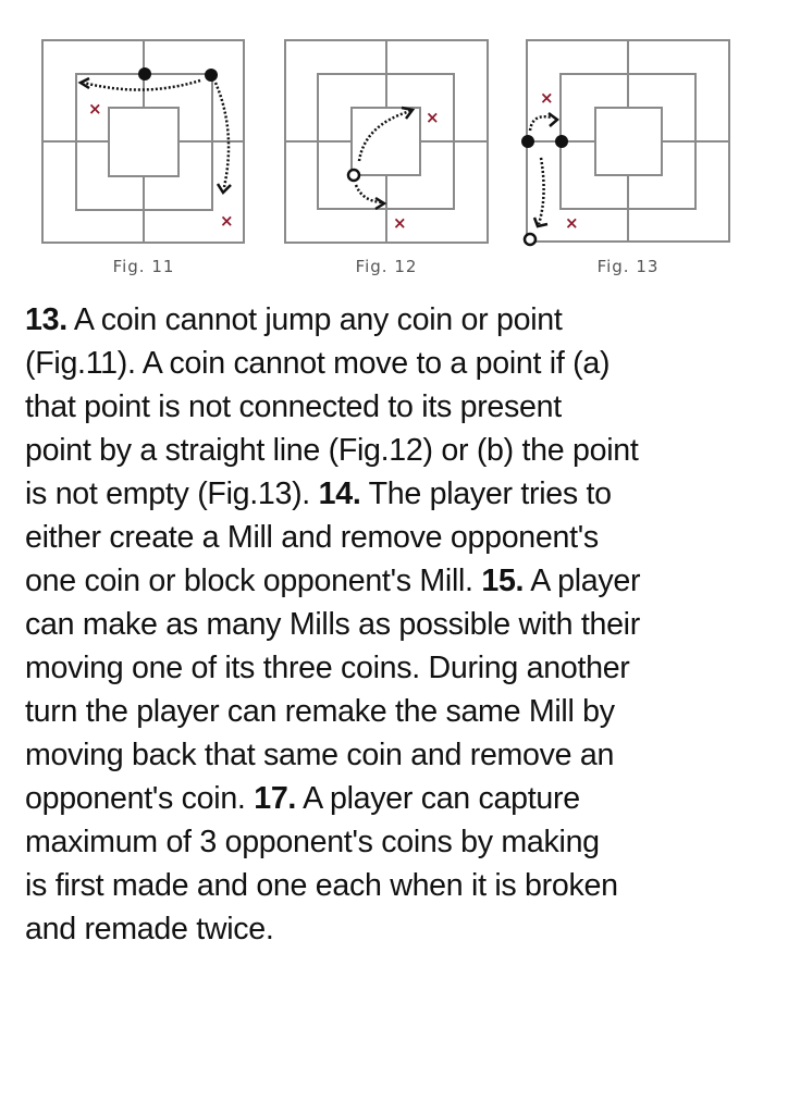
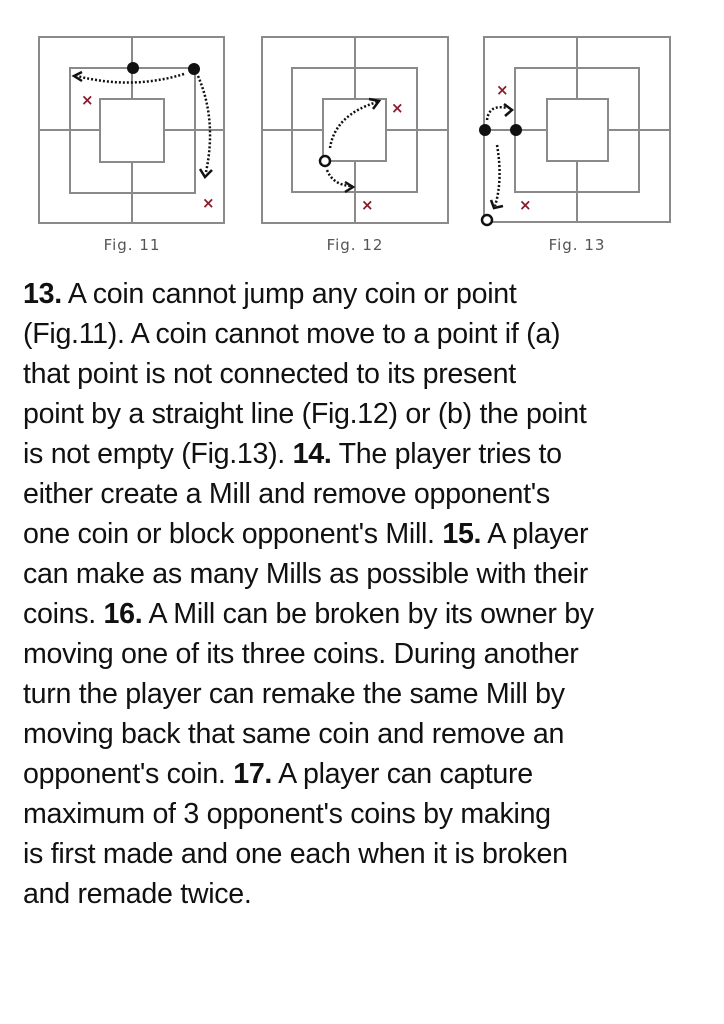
  ×
  ×
  Fig. 11
  ×
  ×
  Fig. 12
  ×
  ×
  Fig. 13
  13. A coin cannot jump any coin or point
  (Fig.11). A coin cannot move to a point if (a)
  that point is not connected to its present
  point by a straight line (Fig.12) or (b) the point
  is not empty (Fig.13). 14. The player tries to
  either create a Mill and remove opponent's
  one coin or block opponent's Mill. 15. A player
  can make as many Mills as possible with their
+ coins. 16. A Mill can be broken by its owner by
  moving one of its three coins. During another
  turn the player can remake the same Mill by
  moving back that same coin and remove an
  opponent's coin. 17. A player can capture
  maximum of 3 opponent's coins by making
  is first made and one each when it is broken
  and remade twice.
